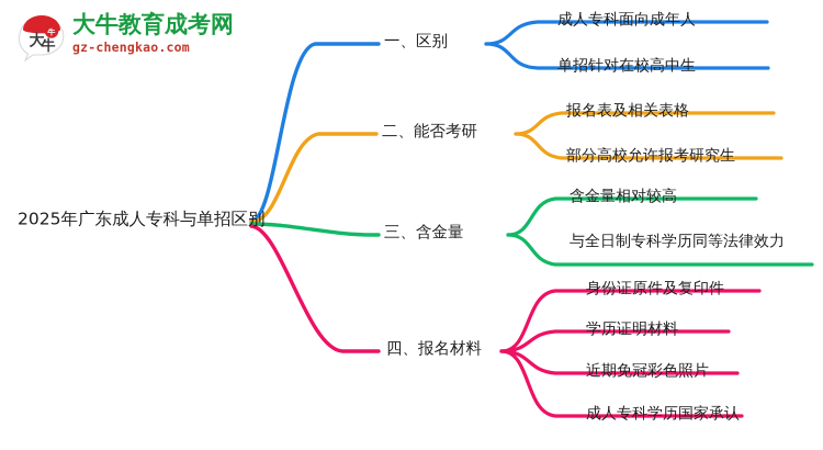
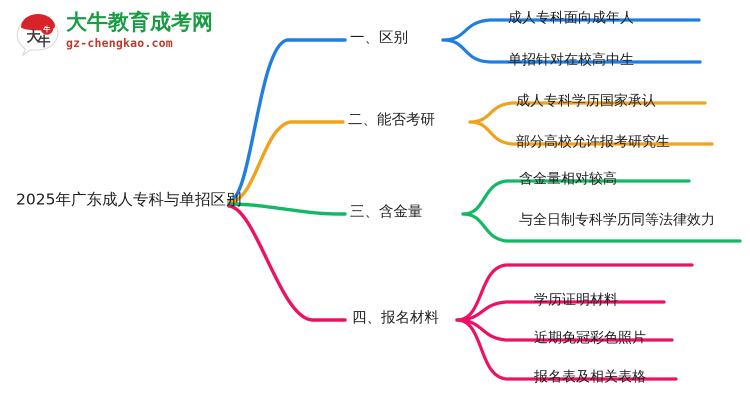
  牛
  大
  牛
  大牛教育成考网
  gz-chengkao.com
  2025年广东成人专科与单招区别
  一、区别
  二、能否考研
  三、含金量
  四、报名材料
  成人专科面向成年人
  单招针对在校高中生
- 报名表及相关表格
+ 成人专科学历国家承认
  部分高校允许报考研究生
  含金量相对较高
  与全日制专科学历同等法律效力
- 身份证原件及复印件
  学历证明材料
  近期免冠彩色照片
- 成人专科学历国家承认
+ 报名表及相关表格
